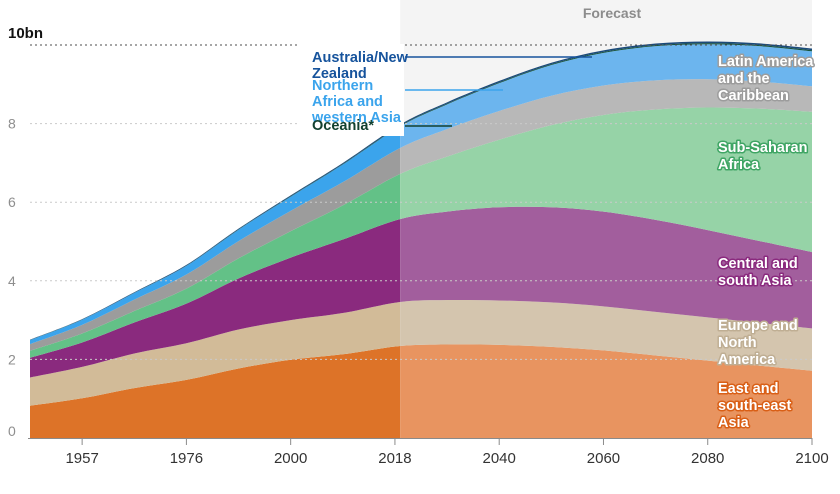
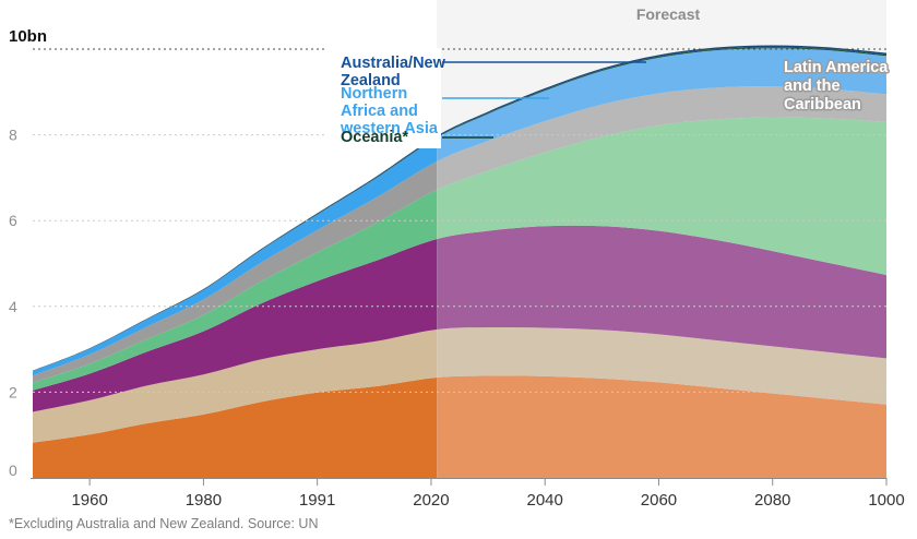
- 1957
+ 1960
- 1976
+ 1980
- 2000
+ 1991
- 2018
+ 2020
  2040
  2060
  2080
- 2100
+ 1000
  10bn
  8
  6
  4
  2
  0
  Forecast
  Latin America and the Caribbean
- Sub-Saharan Africa
- Central and south Asia
- Europe and North America
- East and south-east Asia
  Australia/New Zealand
  Northern Africa and western Asia
  Oceania*
+ *Excluding Australia and New Zealand. Source: UN
